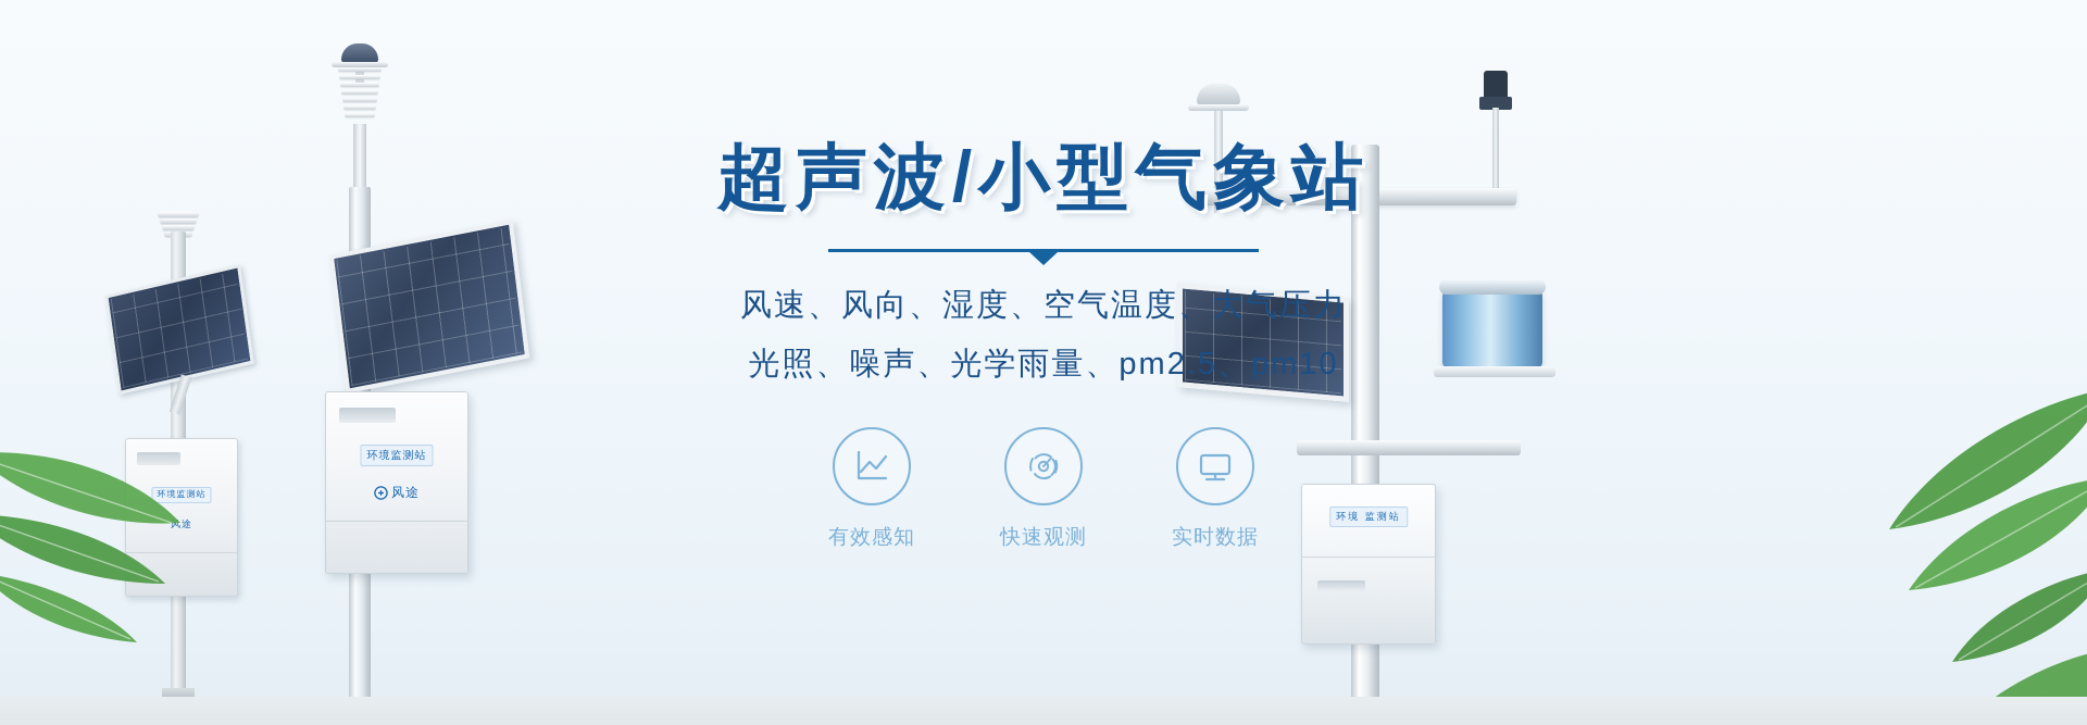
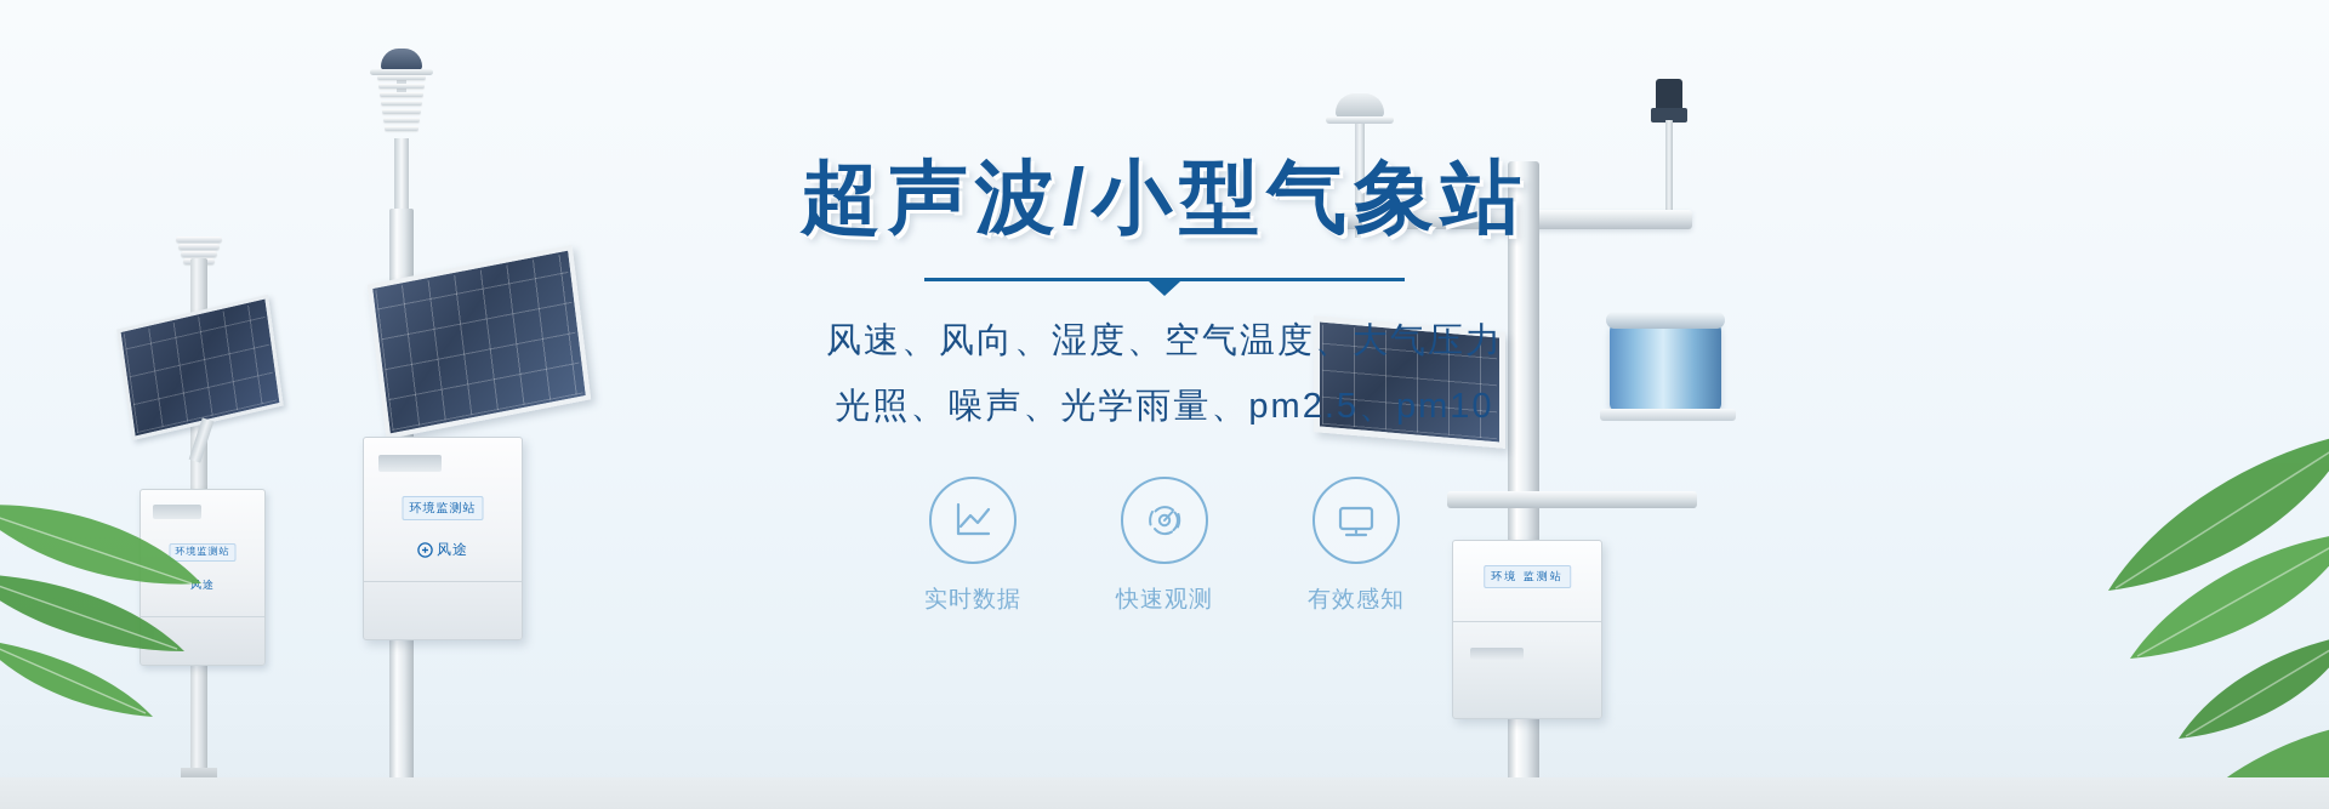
  环境监测站
  风途
  环境监测站
  风途
  环境 监测站
  超声波/小型气象站
  风速、风向、湿度、空气温度、大气压力
  光照、噪声、光学雨量、pm2.5、pm10
- 有效感知
+ 实时数据
  快速观测
- 实时数据
+ 有效感知
